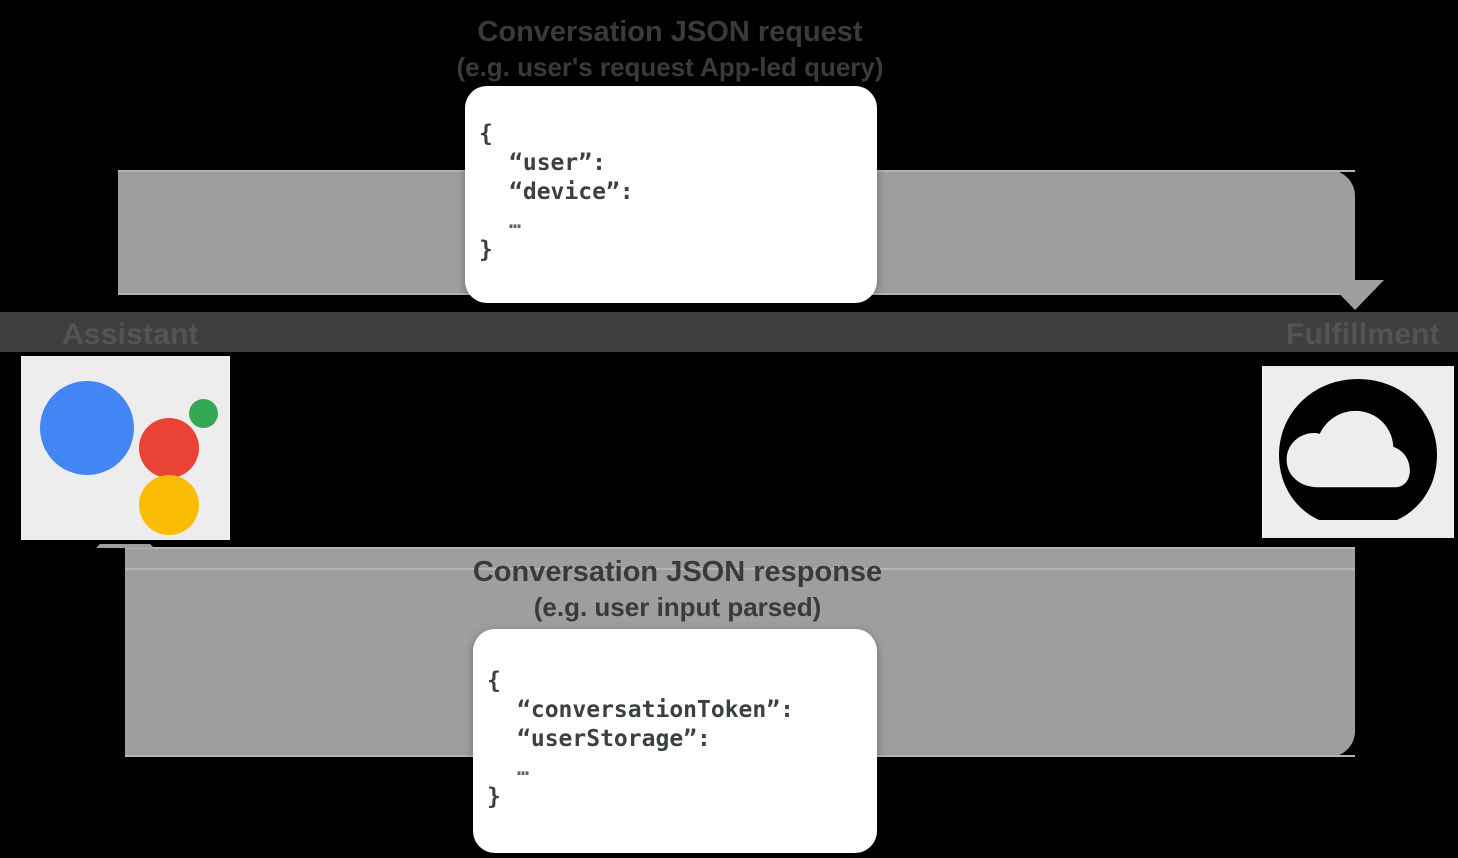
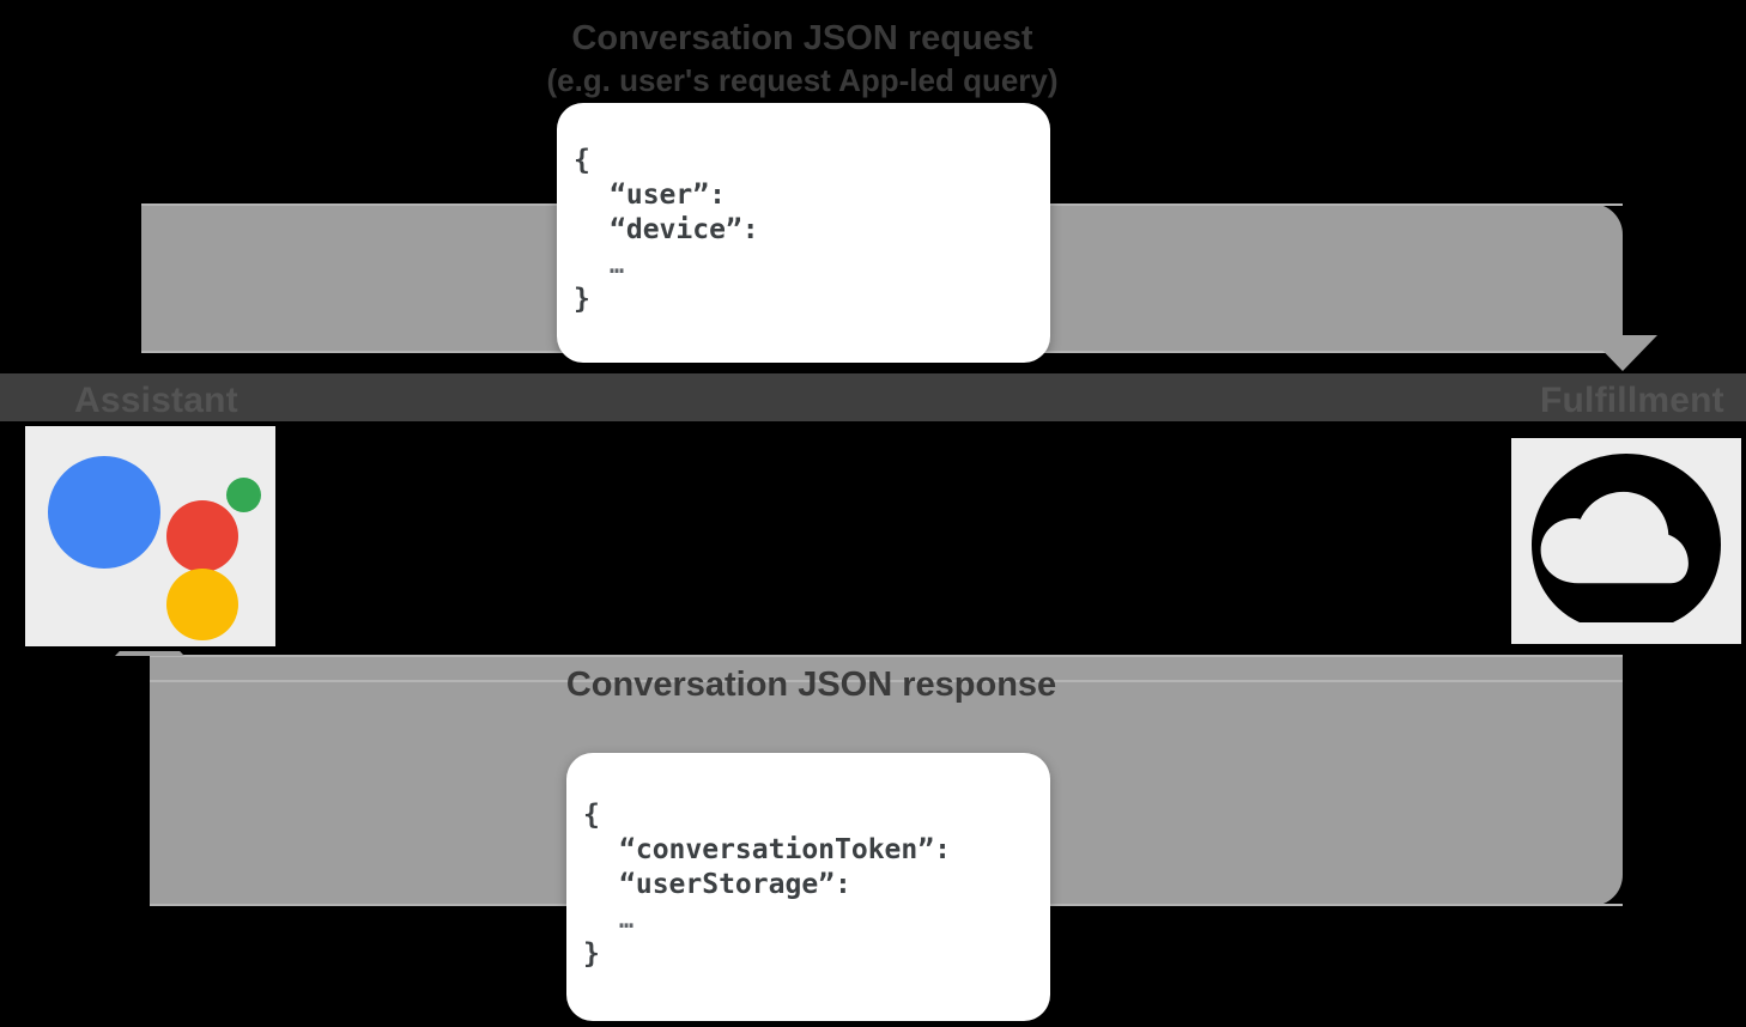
  Conversation JSON request
  (e.g. user's request App-led query)
  {
  “user”:
  “device”:
  …
  }
  Conversation JSON response
- (e.g. user input parsed)
  {
  “conversationToken”:
  “userStorage”:
  …
  }
